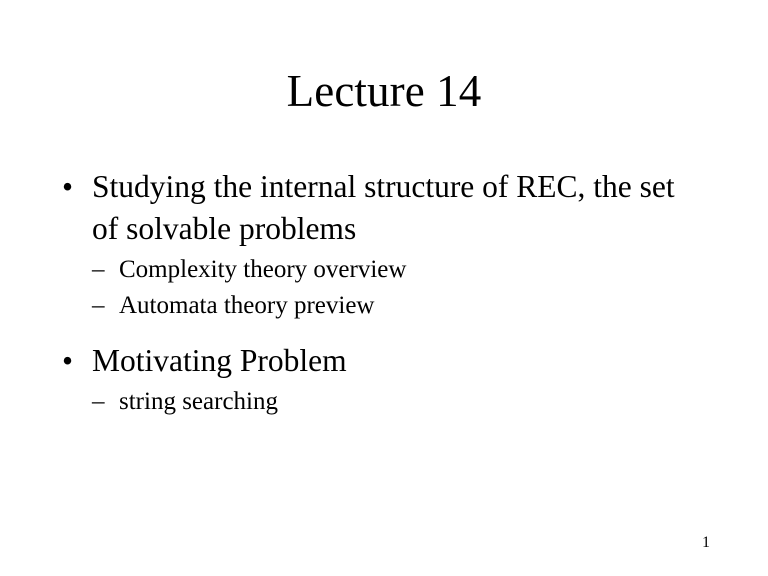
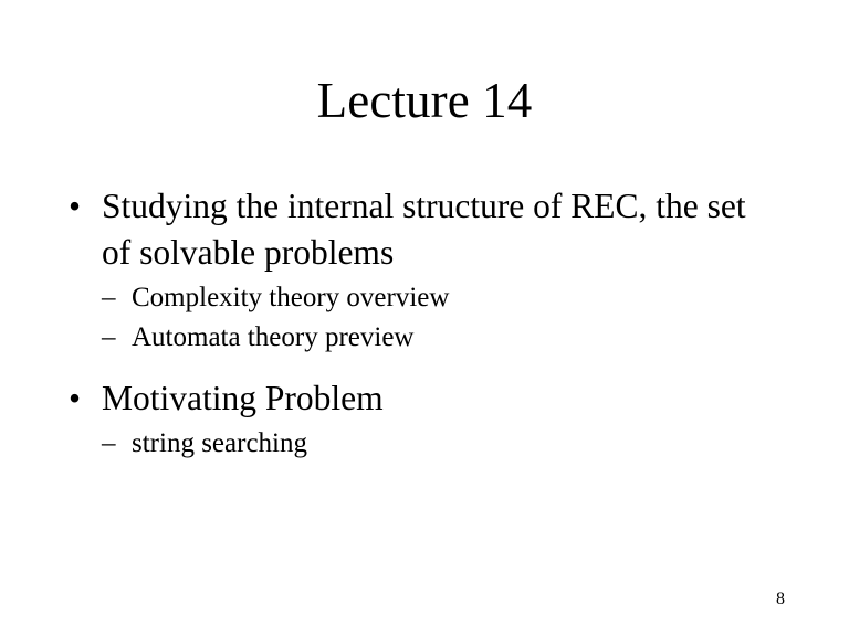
  Lecture 14
  •
  Studying the internal structure of REC, the set of solvable problems
  –
  Complexity theory overview
  –
  Automata theory preview
  •
  Motivating Problem
  –
  string searching
- 1
+ 8
